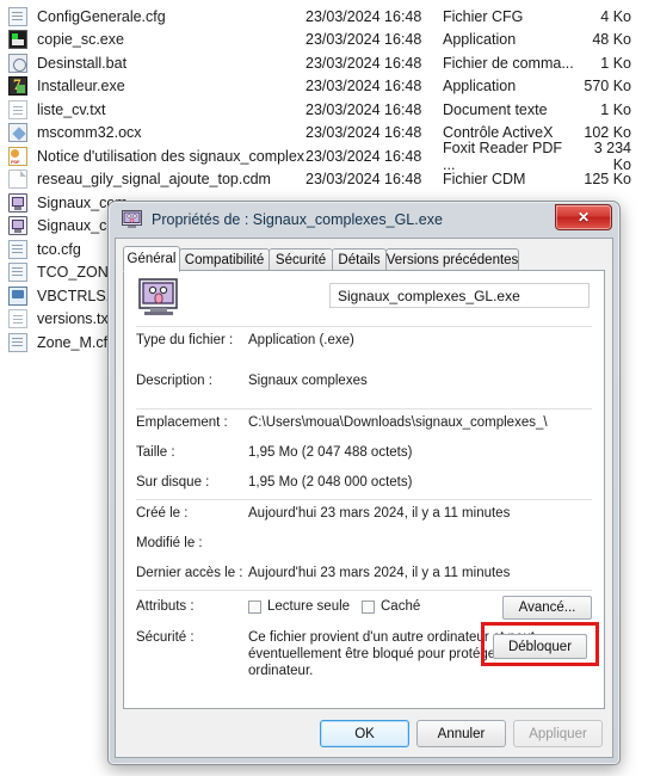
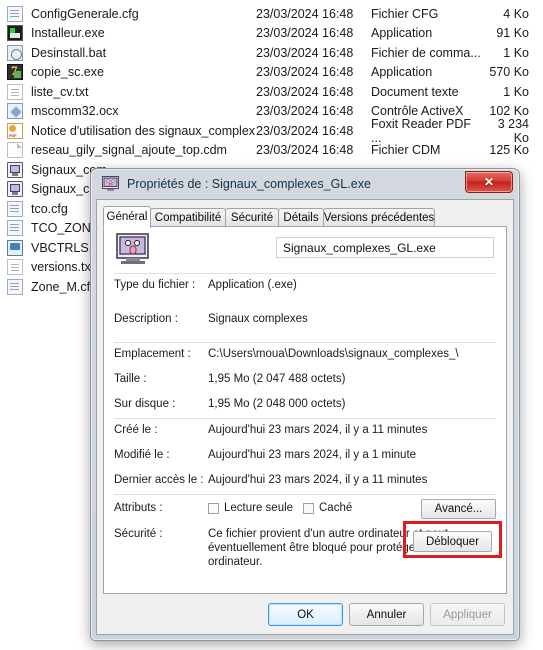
  ConfigGenerale.cfg
  23/03/2024 16:48
  Fichier CFG
  4 Ko
- copie_sc.exe
+ Installeur.exe
  23/03/2024 16:48
  Application
- 48 Ko
+ 91 Ko
  Desinstall.bat
  23/03/2024 16:48
  Fichier de comma...
  1 Ko
- Installeur.exe
+ copie_sc.exe
  23/03/2024 16:48
  Application
  570 Ko
  liste_cv.txt
  23/03/2024 16:48
  Document texte
  1 Ko
  mscomm32.ocx
  23/03/2024 16:48
  Contrôle ActiveX
  102 Ko
  Notice d'utilisation des signaux_complex
  23/03/2024 16:48
  Foxit Reader PDF ...
  3 234 Ko
  reseau_gily_signal_ajoute_top.cdm
  23/03/2024 16:48
  Fichier CDM
  125 Ko
  Signaux_c
  Signaux_c
  tco.cfg
  TCO_ZON
  VBCTRLS
  versions.tx
  Zone_M.cf
  Propriétés de : Signaux_complexes_GL.exe
  ✕
  Général
  Compatibilité
  Sécurité
  Détails
  Versions précédentes
  Signaux_complexes_GL.exe
  Type du fichier :
  Application (.exe)
  Description :
  Signaux complexes
  Emplacement :
  C:\Users\moua\Downloads\signaux_complexes_\
  Taille :
  1,95 Mo (2 047 488 octets)
  Sur disque :
  1,95 Mo (2 048 000 octets)
  Créé le :
  Aujourd'hui 23 mars 2024, il y a 11 minutes
  Modifié le :
+ Aujourd'hui 23 mars 2024, il y a 1 minute
  Dernier accès le :
  Aujourd'hui 23 mars 2024, il y a 11 minutes
  Attributs :
  Lecture seule
  Caché
  Avancé...
  Sécurité :
  Ce fichier provient d'un autre ordinateur
  éventuellement être bloqué pour protége ordinateur.
  Débloquer
  OK
  Annuler
  Appliquer
